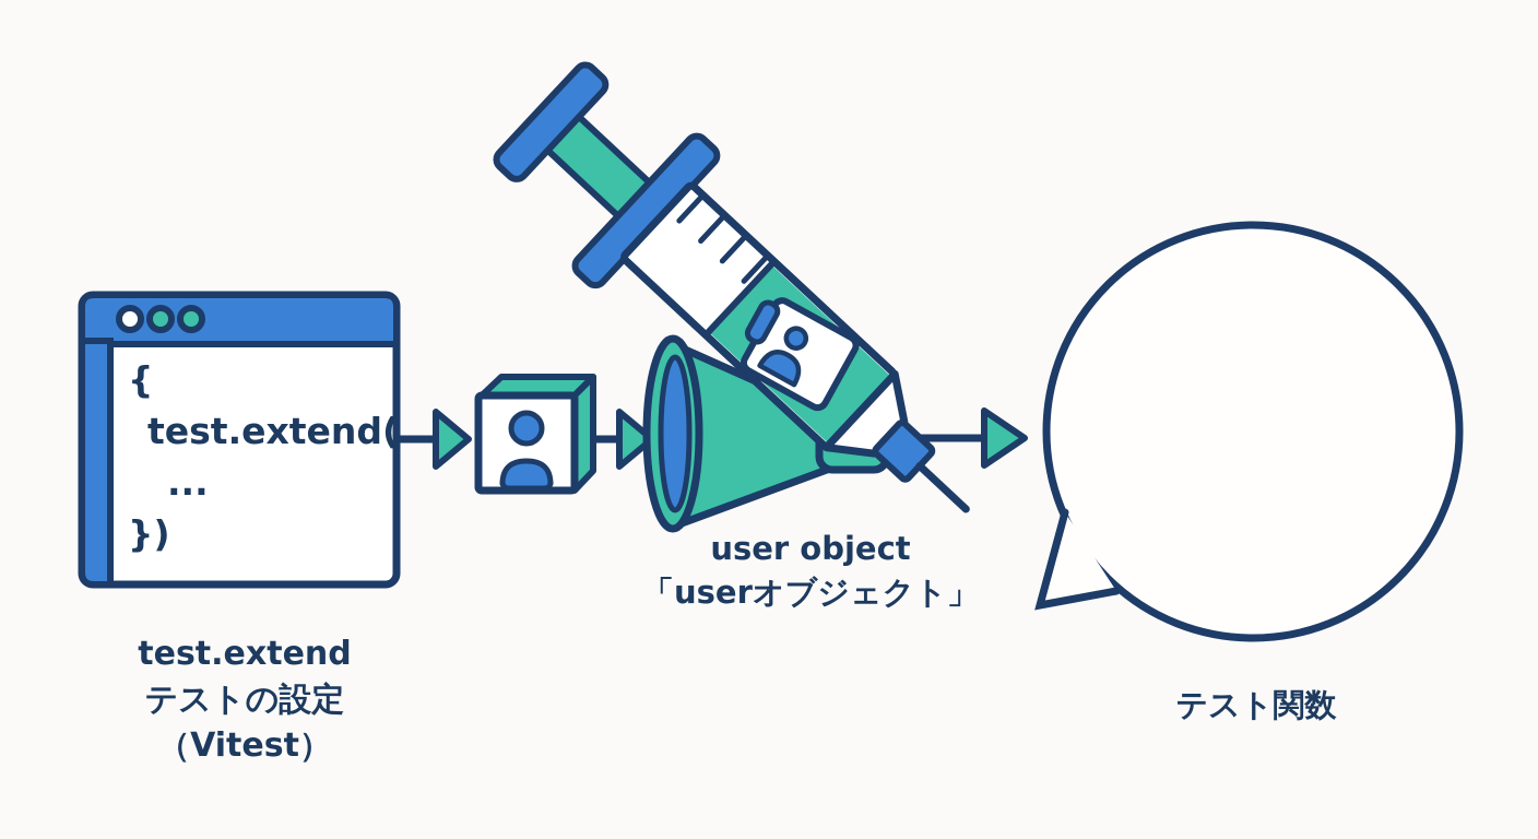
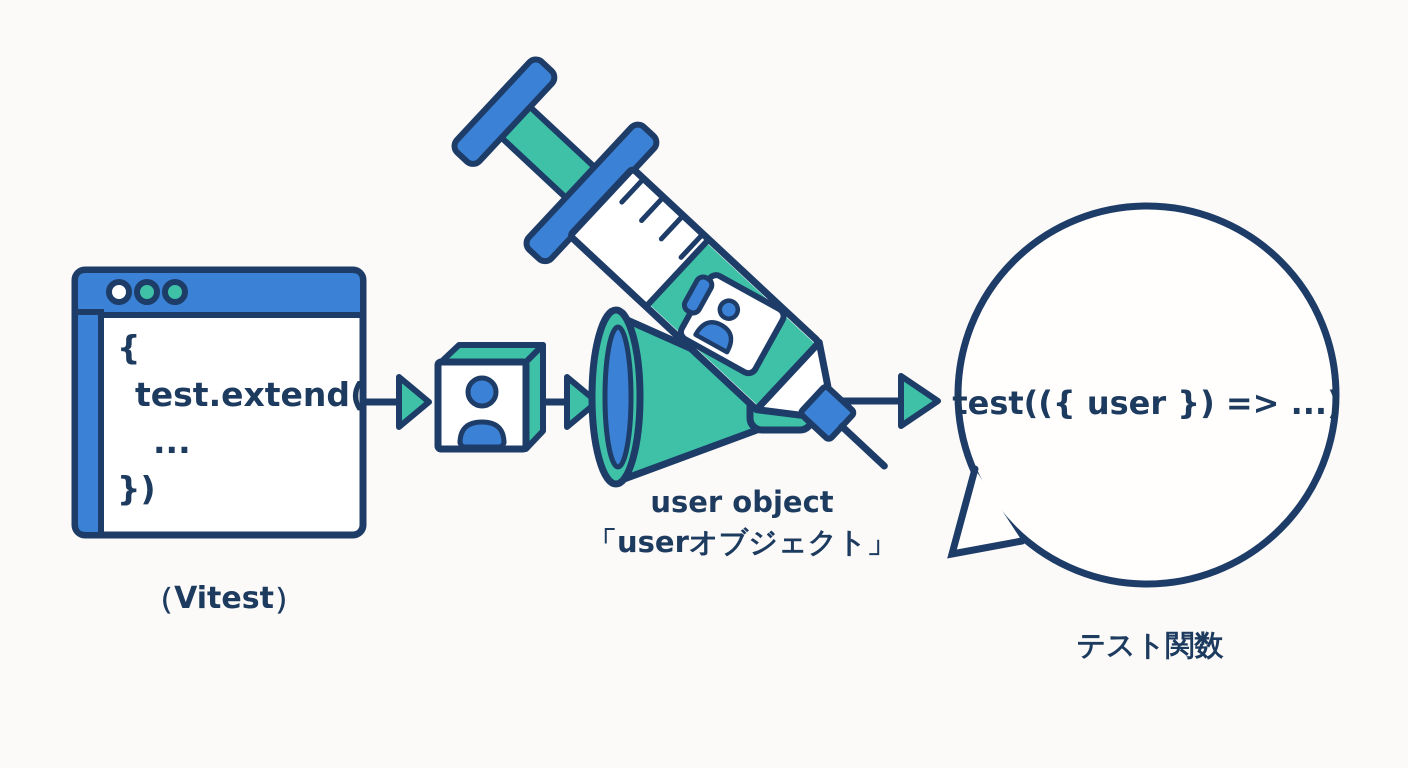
  {
  test.extend(
  ...
  })
- test.extend
- テストの設定
  （Vitest）
  user object
  「userオブジェクト」
+ test(({ user }) => ...)
  テスト関数
